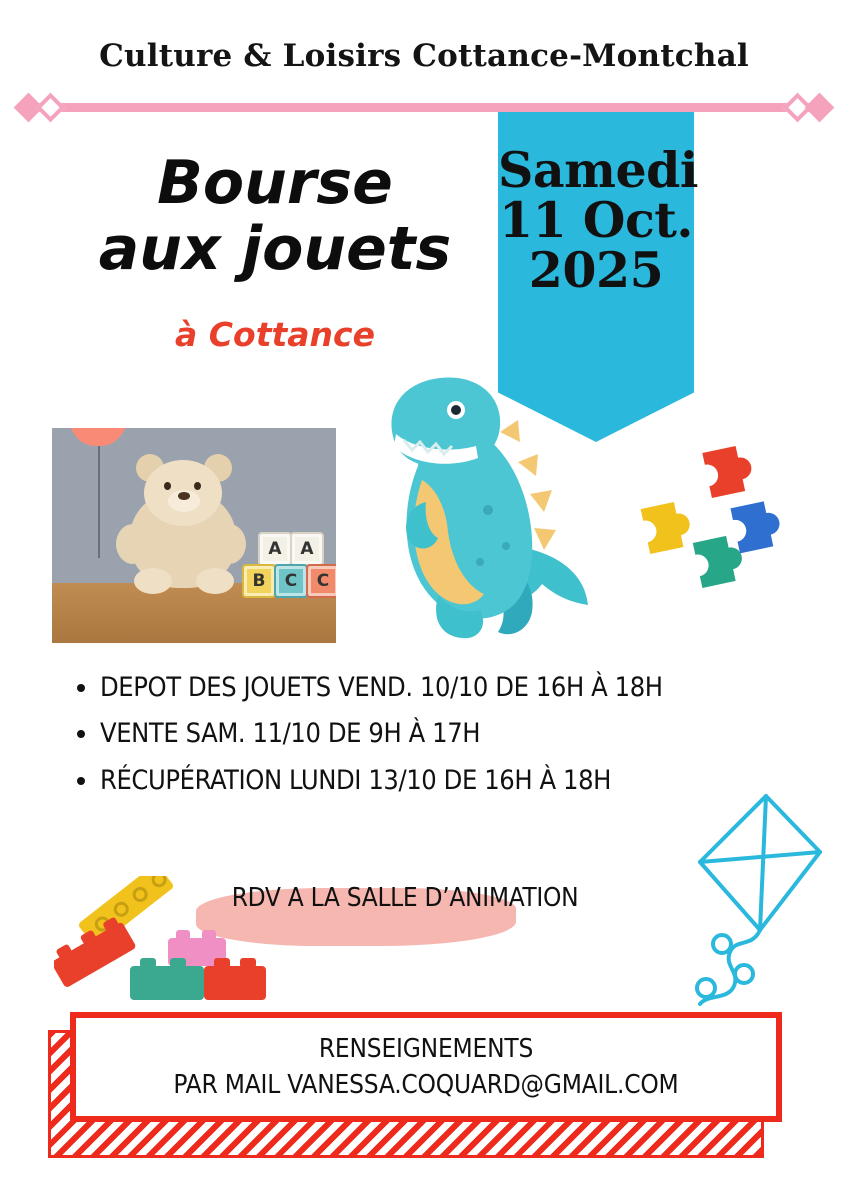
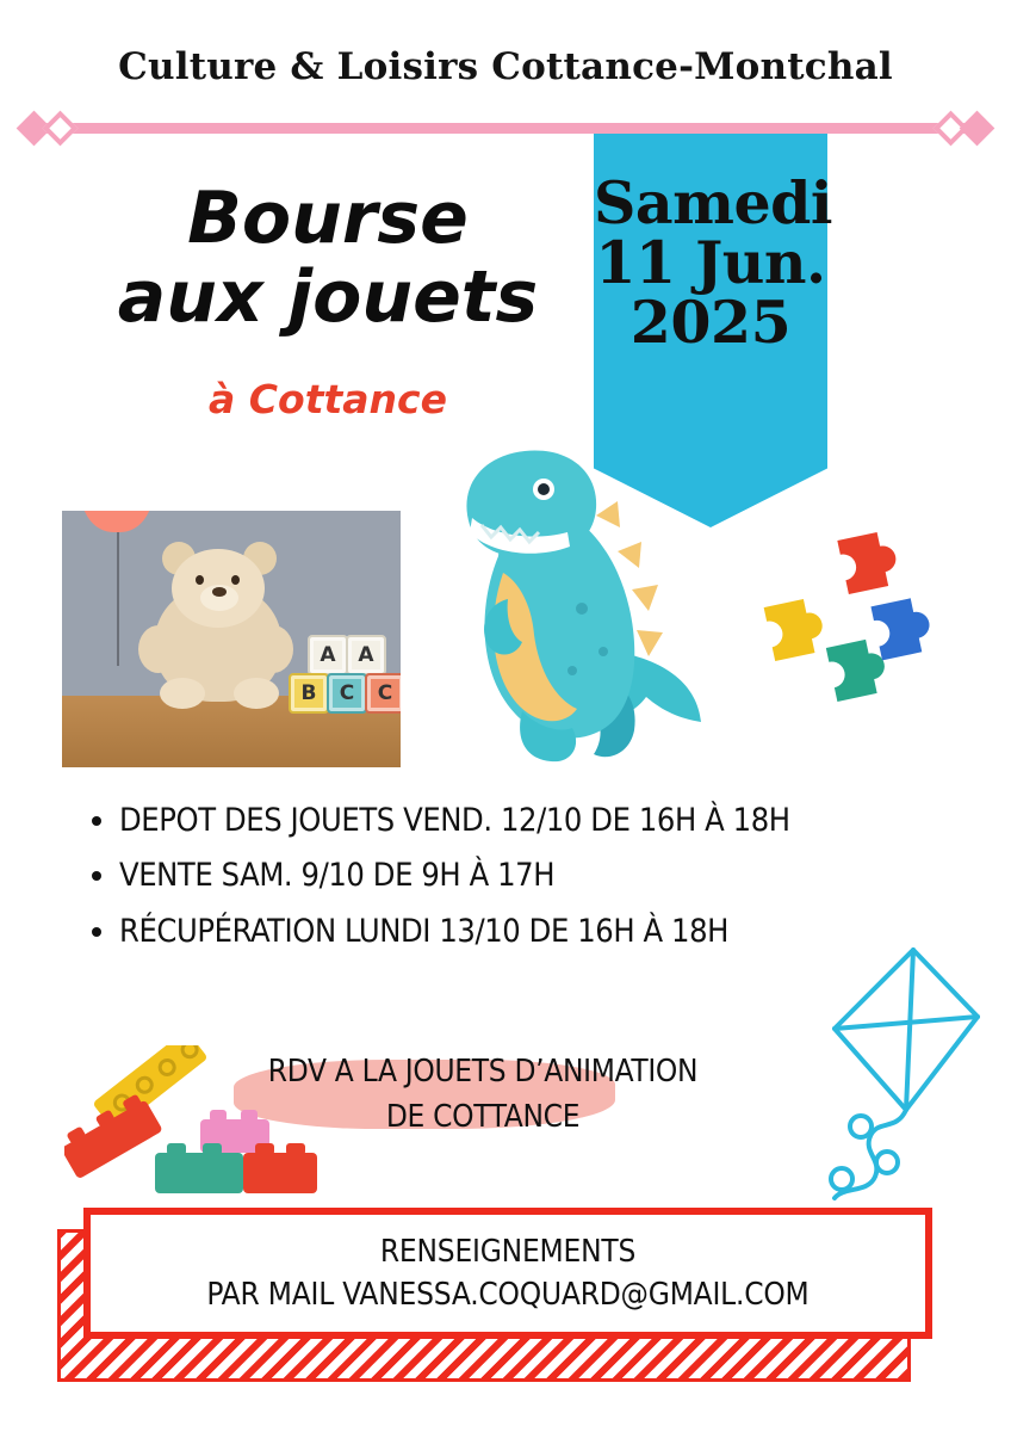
  Culture & Loisirs Cottance-Montchal
  Samedi
- 11 Oct.
+ 11 Jun.
  2025
  Bourse
  aux jouets
  à Cottance
  A
  A
  B
  C
  C
- DEPOT DES JOUETS VEND. 10/10 DE 16H À 18H
+ DEPOT DES JOUETS VEND. 12/10 DE 16H À 18H
- VENTE SAM. 11/10 DE 9H À 17H
+ VENTE SAM. 9/10 DE 9H À 17H
  RÉCUPÉRATION LUNDI 13/10 DE 16H À 18H
- RDV A LA SALLE D’ANIMATION
+ RDV A LA JOUETS D’ANIMATION
+ DE COTTANCE
  RENSEIGNEMENTS
  PAR MAIL VANESSA.COQUARD@GMAIL.COM
